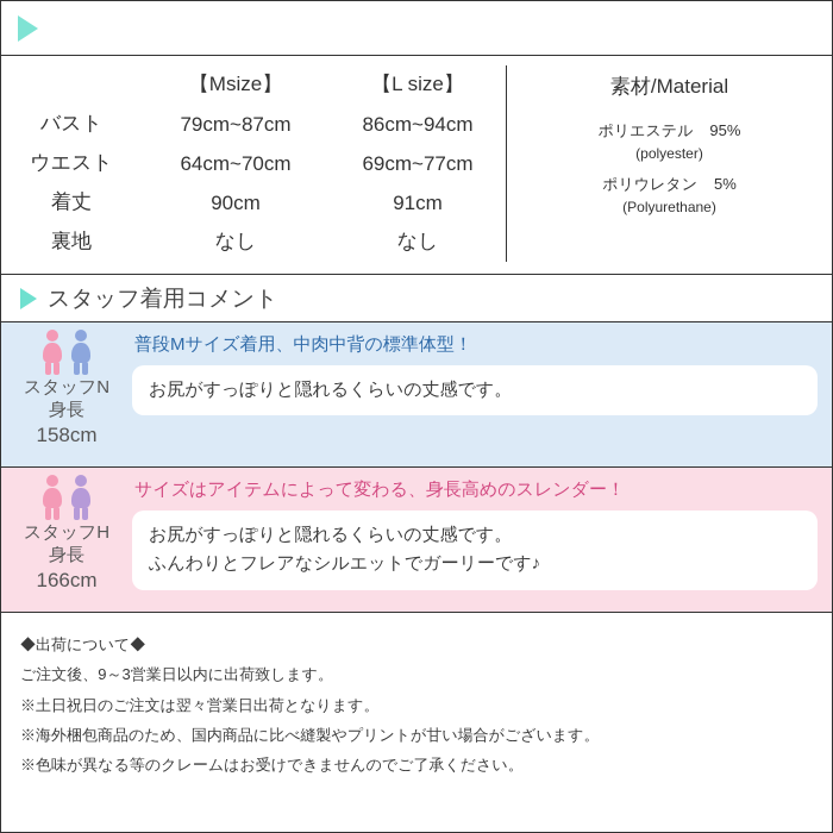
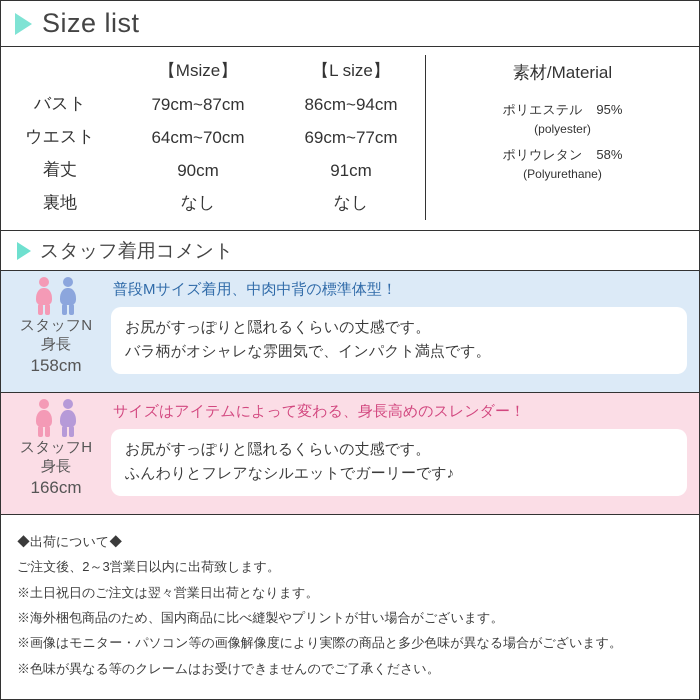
+ Size list
- 	【Msize】	【L size】	素材/Material ポリエステル 95% (polyester) ポリウレタン 5% (Polyurethane)
+ 	【Msize】	【L size】	素材/Material ポリエステル 95% (polyester) ポリウレタン 58% (Polyurethane)
  バスト	79cm~87cm	86cm~94cm
  ウエスト	64cm~70cm	69cm~77cm
  着丈	90cm	91cm
  裏地	なし	なし
  スタッフ着用コメント
  スタッフN
  身長
  158cm
  普段Mサイズ着用、中肉中背の標準体型！
  お尻がすっぽりと隠れるくらいの丈感です。
+ バラ柄がオシャレな雰囲気で、インパクト満点です。
  スタッフH
  身長
  166cm
  サイズはアイテムによって変わる、身長高めのスレンダー！
  お尻がすっぽりと隠れるくらいの丈感です。
  ふんわりとフレアなシルエットでガーリーです♪
  ◆出荷について◆
- ご注文後、9～3営業日以内に出荷致します。
+ ご注文後、2～3営業日以内に出荷致します。
  ※土日祝日のご注文は翌々営業日出荷となります。
  ※海外梱包商品のため、国内商品に比べ縫製やプリントが甘い場合がございます。
+ ※画像はモニター・パソコン等の画像解像度により実際の商品と多少色味が異なる場合がございます。
  ※色味が異なる等のクレームはお受けできませんのでご了承ください。
